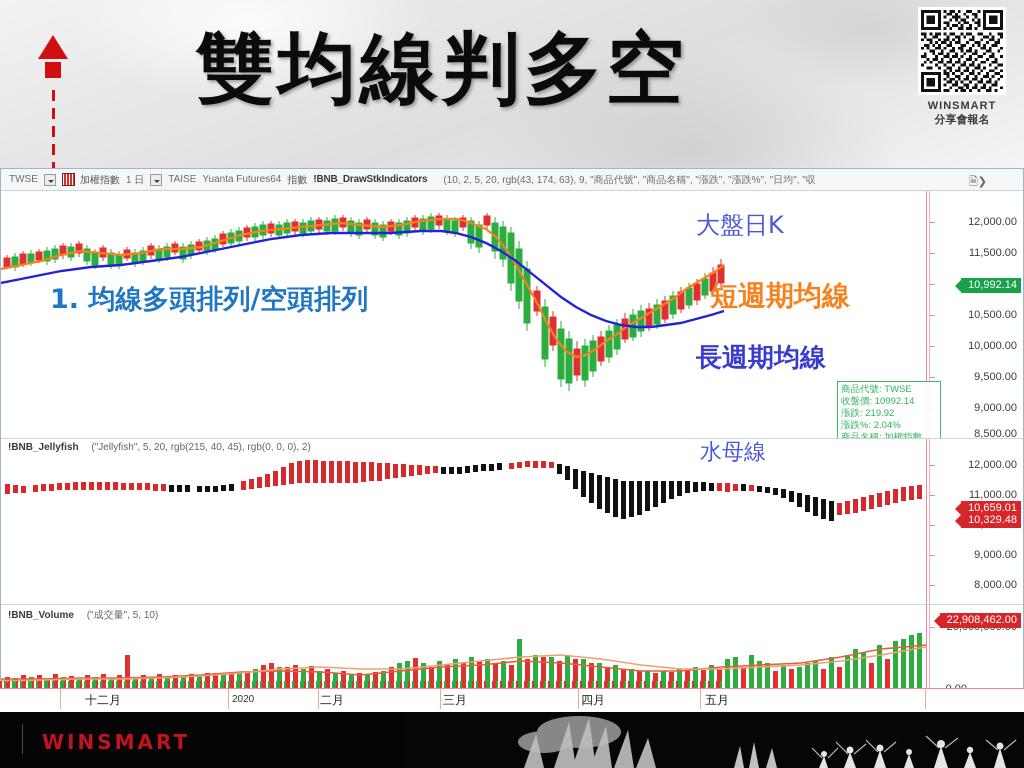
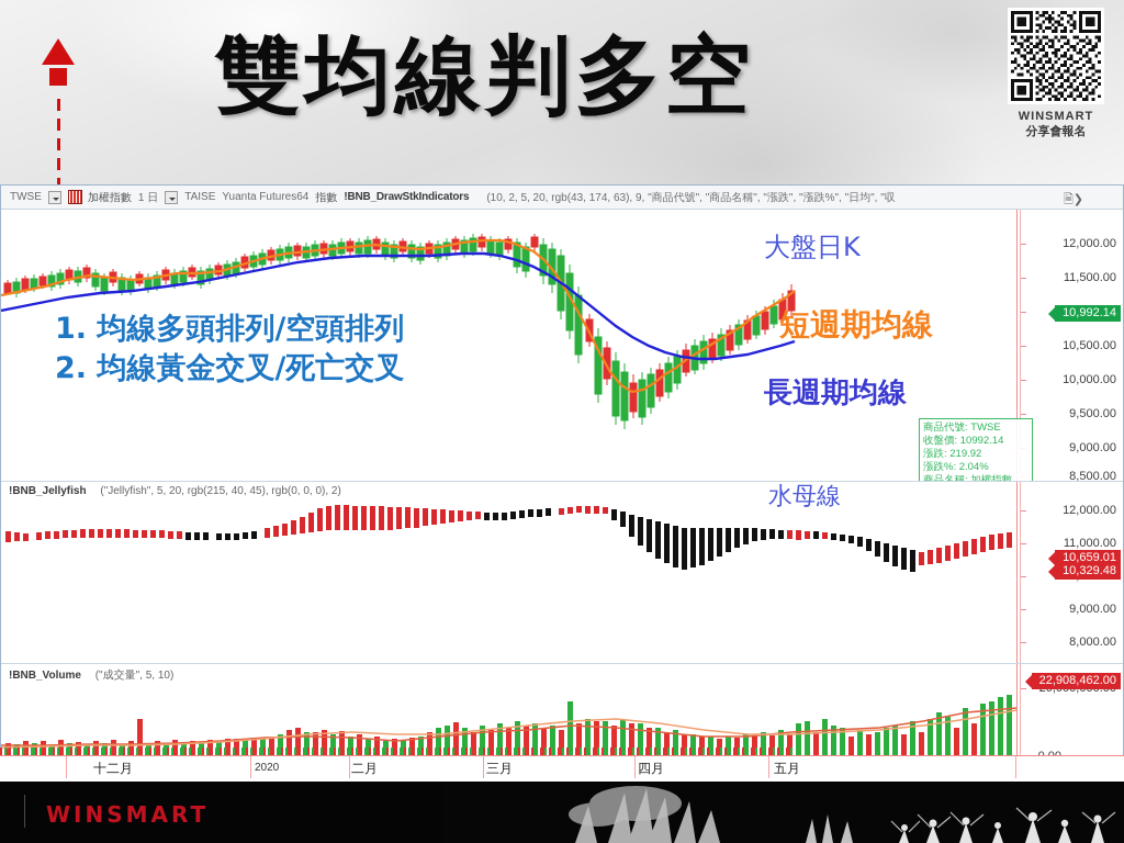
  雙均線判多空
  WINSMART
  分享會報名
  TWSE
  加權指數
  1 日
  TAISE
  Yuanta Futures64
  指數
  !BNB_DrawStkIndicators
  (10, 2, 5, 20, rgb(43, 174, 63), 9, "商品代號", "商品名稱", "漲跌", "漲跌%", "日均", "収
  🗎❯
  商品代號: TWSE
  收盤價: 10992.14
  漲跌: 219.92
  漲跌%: 2.04%
  商品名稱: 加權指數
  12,000.00
  11,500.00
  10,992.14
  10,500.00
  10,000.00
  9,500.00
  9,000.00
  8,500.00
  !BNB_Jellyfish ("Jellyfish", 5, 20, rgb(215, 40, 45), rgb(0, 0, 0), 2)
  12,000.00
  11,000.00
  10,659.01
  10,329.48
  9,000.00
  8,000.00
  !BNB_Volume ("成交量", 5, 10)
  22,908,462.00
  十二月
  2020
  二月
  三月
  四月
  五月
  1. 均線多頭排列/空頭排列
+ 2. 均線黃金交叉/死亡交叉
  大盤日K
  短週期均線
  長週期均線
  水母線
  WINSMART
